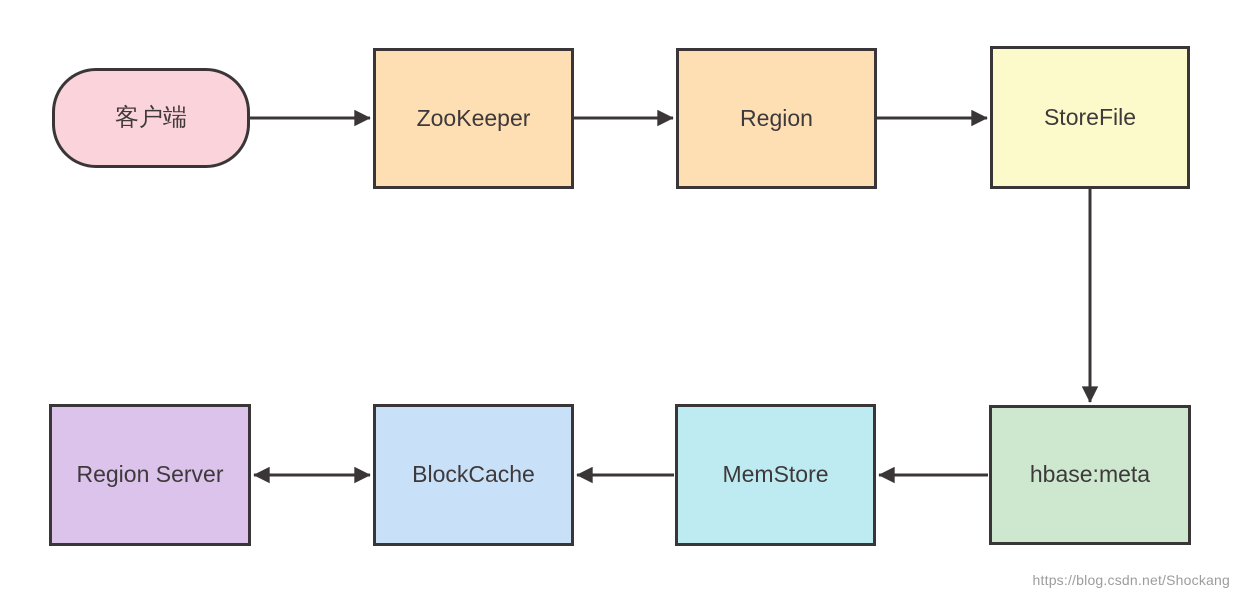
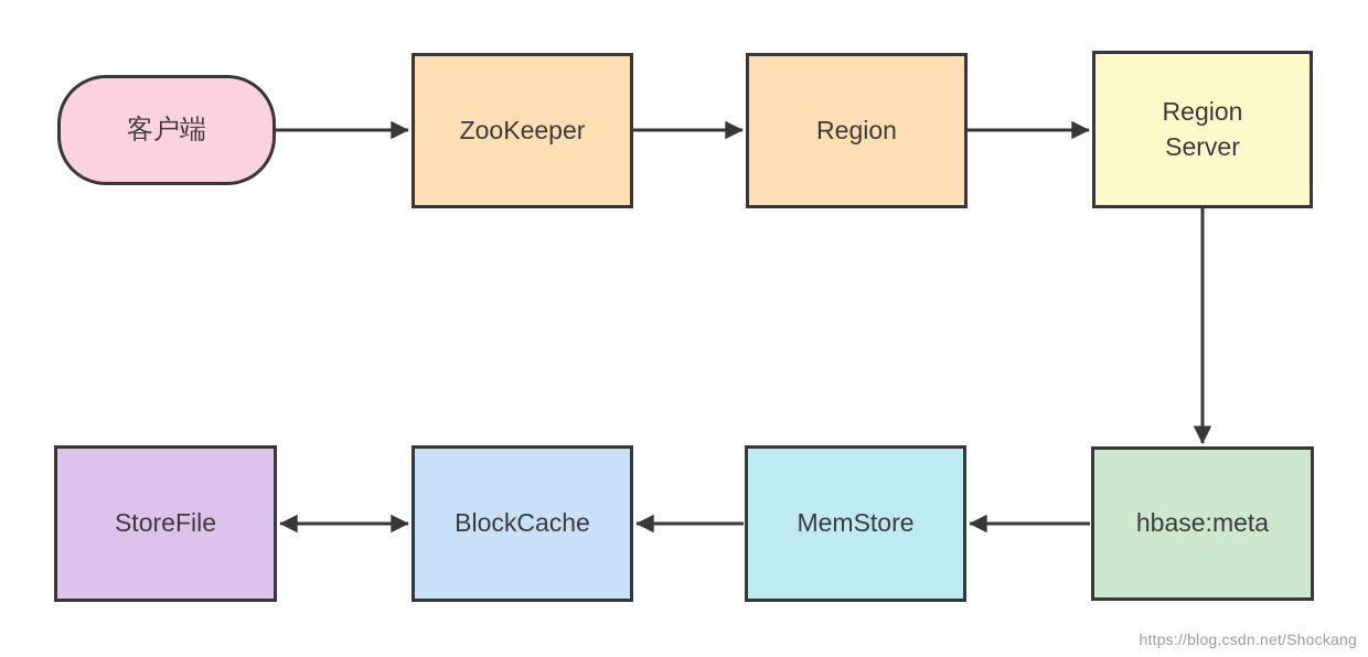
  客户端
  ZooKeeper
  Region
- StoreFile
+ Region Server
  hbase:meta
  MemStore
  BlockCache
- Region Server
+ StoreFile
  https://blog.csdn.net/Shockang
